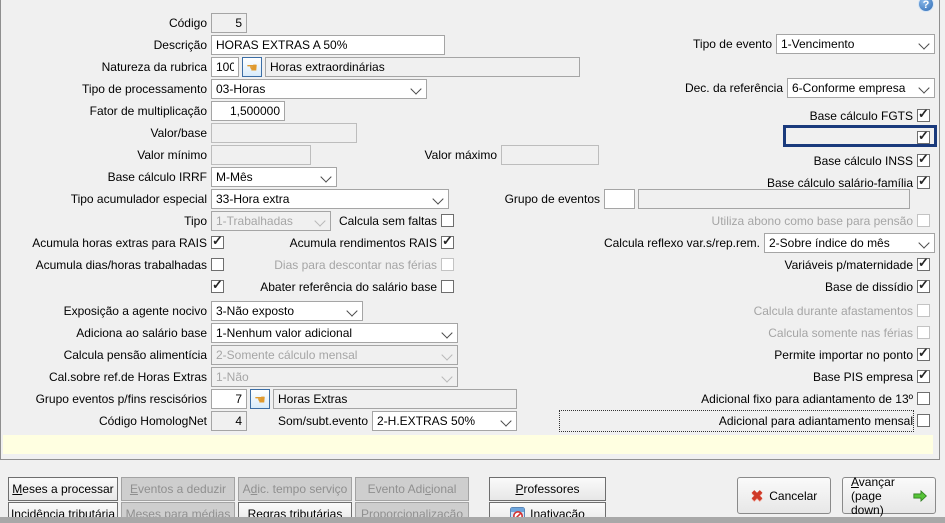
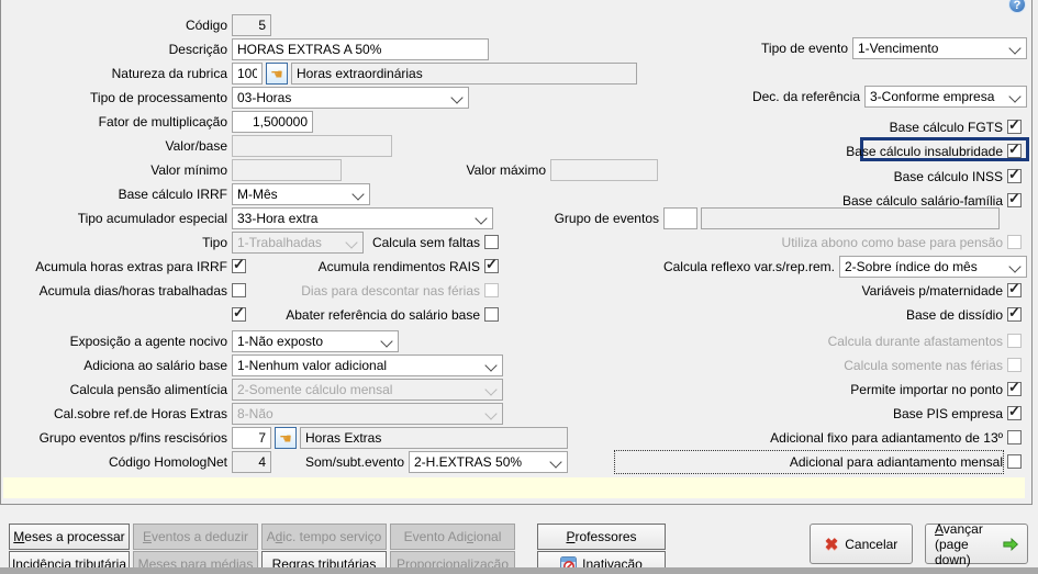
  Código
  5
  Descrição
  HORAS EXTRAS A 50%
  Tipo de evento
  1-Vencimento
  Natureza da rubrica
  100
  ☚
  Horas extraordinárias
  Tipo de processamento
  03-Horas
  Dec. da referência
- 6-Conforme empresa
+ 3-Conforme empresa
  Fator de multiplicação
  1,500000
  Base cálculo FGTS
+ Base cálculo insalubridade
  Base cálculo INSS
  Base cálculo salário-família
  Valor/base
  Valor mínimo
  Valor máximo
  Base cálculo IRRF
  M-Mês
  Tipo acumulador especial
  33-Hora extra
  Grupo de eventos
  Tipo
  1-Trabalhadas
  Calcula sem faltas
  Utiliza abono como base para pensão
- Acumula horas extras para RAIS
+ Acumula horas extras para IRRF
  Acumula rendimentos RAIS
  Calcula reflexo var.s/rep.rem.
  2-Sobre índice do mês
  Acumula dias/horas trabalhadas
  Dias para descontar nas férias
  Variáveis p/maternidade
  Abater referência do salário base
  Base de dissídio
  Exposição a agente nocivo
- 3-Não exposto
+ 1-Não exposto
  Calcula durante afastamentos
  Adiciona ao salário base
  1-Nenhum valor adicional
  Calcula somente nas férias
  Calcula pensão alimentícia
  2-Somente cálculo mensal
  Permite importar no ponto
  Cal.sobre ref.de Horas Extras
- 1-Não
+ 8-Não
  Base PIS empresa
  Grupo eventos p/fins rescisórios
  7
  ☚
  Horas Extras
  Adicional fixo para adiantamento de 13º
  Código HomologNet
  4
  Som/subt.evento
  2-H.EXTRAS 50%
  Adicional para adiantamento mensal
  Meses a processar
  Eventos a deduzir
  Adic. tempo serviço
  Evento Adicional
  Professores
  Incidência tributária
  Meses para médias
  Regras tributárias
  Proporcionalização
  Inativação
  ✖
  Cancelar
  Avançar
  (page down)
  ?
